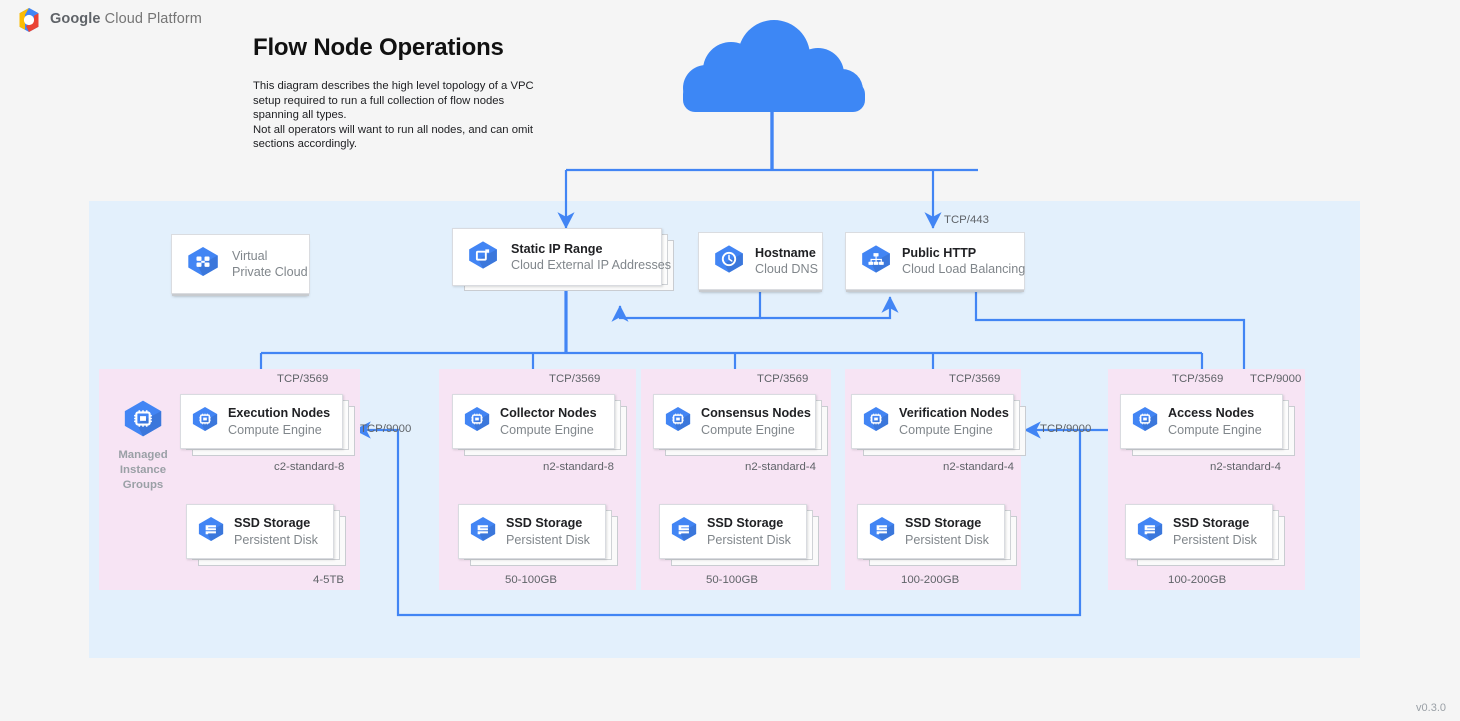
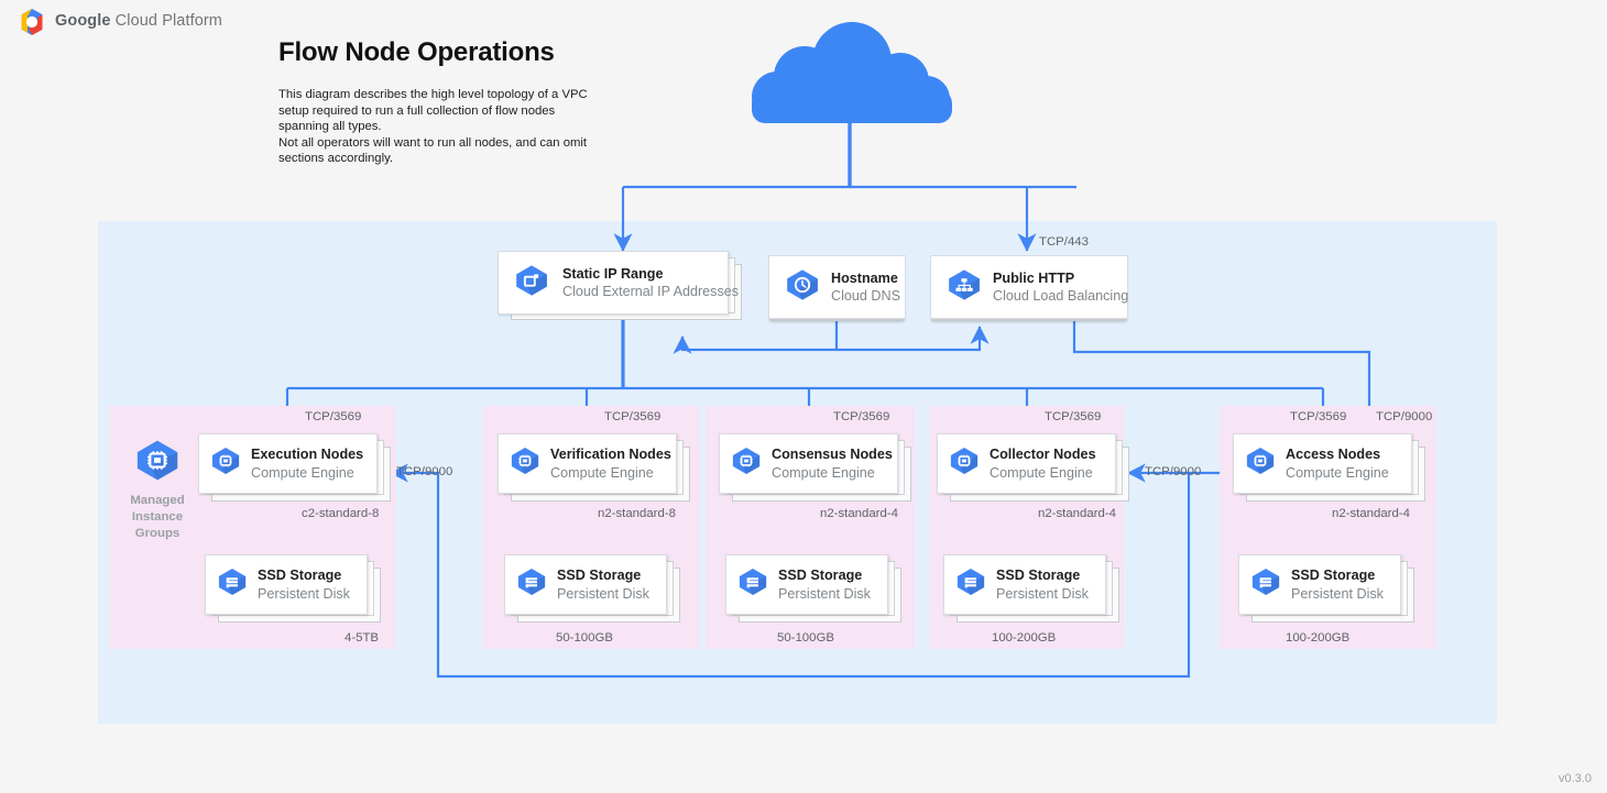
  Google Cloud Platform
  Flow Node Operations
  This diagram describes the high level topology of a VPC setup required to run a full collection of flow nodes spanning all types.
  Not all operators will want to run all nodes, and can omit sections accordingly.
  v0.3.0
- Virtual
- Private Cloud
  Static IP Range
  Cloud External IP Addresses
  Hostname
  Cloud DNS
  Public HTTP
  Cloud Load Balancing
  Managed
  Instance
  Groups
  Execution Nodes
  Compute Engine
- Collector Nodes
+ Verification Nodes
  Compute Engine
  Consensus Nodes
  Compute Engine
- Verification Nodes
+ Collector Nodes
  Compute Engine
  Access Nodes
  Compute Engine
  SSD Storage
  Persistent Disk
  SSD Storage
  Persistent Disk
  SSD Storage
  Persistent Disk
  SSD Storage
  Persistent Disk
  SSD Storage
  Persistent Disk
  TCP/443
  TCP/3569
  TCP/3569
  TCP/3569
  TCP/3569
  TCP/3569
  TCP/9000
  TCP/9000
  TCP/9000
  c2-standard-8
  n2-standard-8
  n2-standard-4
  n2-standard-4
  n2-standard-4
  4-5TB
  50-100GB
  50-100GB
  100-200GB
  100-200GB
